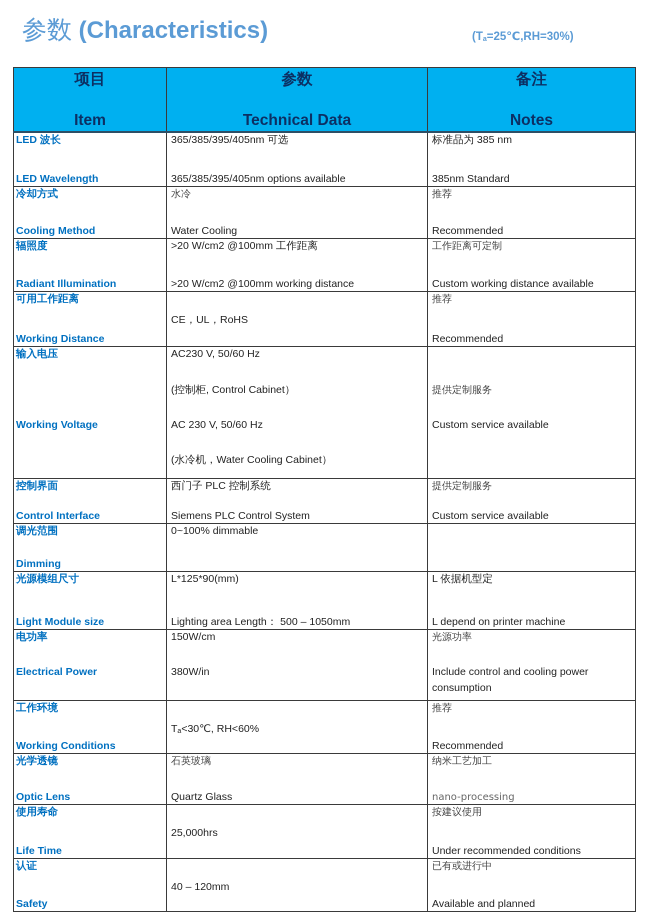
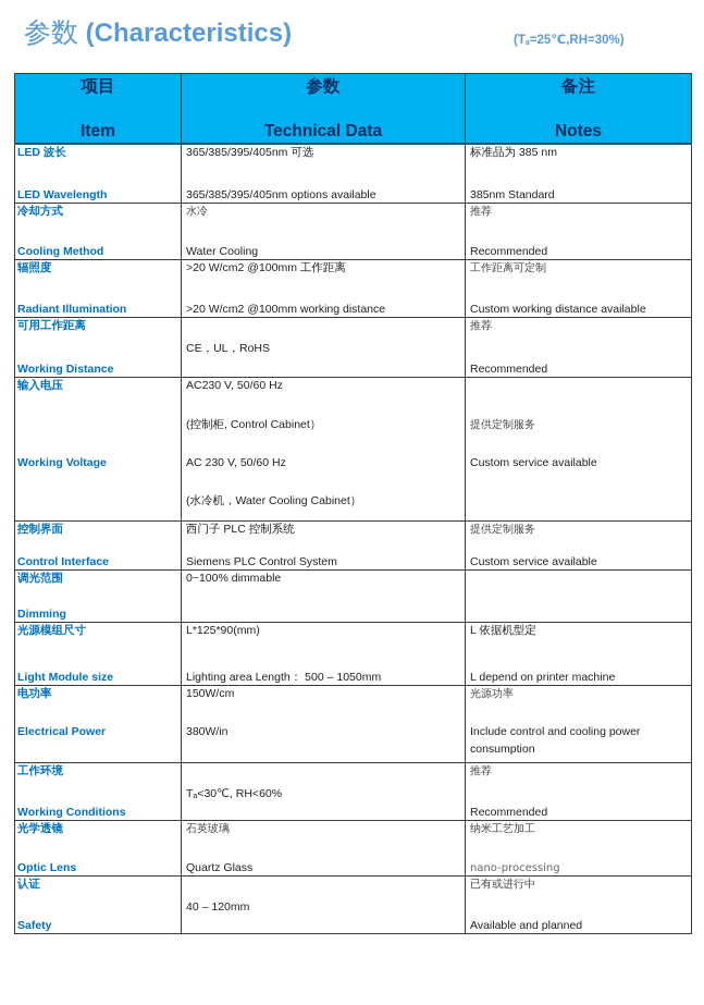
  参数 (Characteristics)
  (T =25℃,RH=30%)
  项目 Item	参数 Technical Data	备注 Notes
  LED 波长 LED Wavelength	365/385/395/405nm 可选 365/385/395/405nm options available	标准品为 385 nm 385nm Standard
  冷却方式 Cooling Method	水冷 Water Cooling	推荐 Recommended
  辐照度 Radiant Illumination	>20 W/cm2 @100mm 工作距离 >20 W/cm2 @100mm working distance	工作距离可定制 Custom working distance available
  可用工作距离 Working Distance	CE，UL，RoHS	推荐 Recommended
  输入电压 Working Voltage	AC230 V, 50/60 Hz (控制柜, Control Cabinet） AC 230 V, 50/60 Hz (水冷机，Water Cooling Cabinet）	提供定制服务 Custom service available
  控制界面 Control Interface	西门子 PLC 控制系统 Siemens PLC Control System	提供定制服务 Custom service available
  调光范围 Dimming	0~100% dimmable
  光源模组尺寸 Light Module size	L*125*90(mm) Lighting area Length： 500 – 1050mm	L 依据机型定 L depend on printer machine
  电功率 Electrical Power	150W/cm 380W/in	光源功率 Include control and cooling power consumption
  工作环境 Working Conditions	T <30℃, RH<60%	推荐 Recommended
  光学透镜 Optic Lens	石英玻璃 Quartz Glass	纳米工艺加工 nano-processing
- 使用寿命 Life Time	25,000hrs	按建议使用 Under recommended conditions
  认证 Safety	40 – 120mm	已有或进行中 Available and planned
